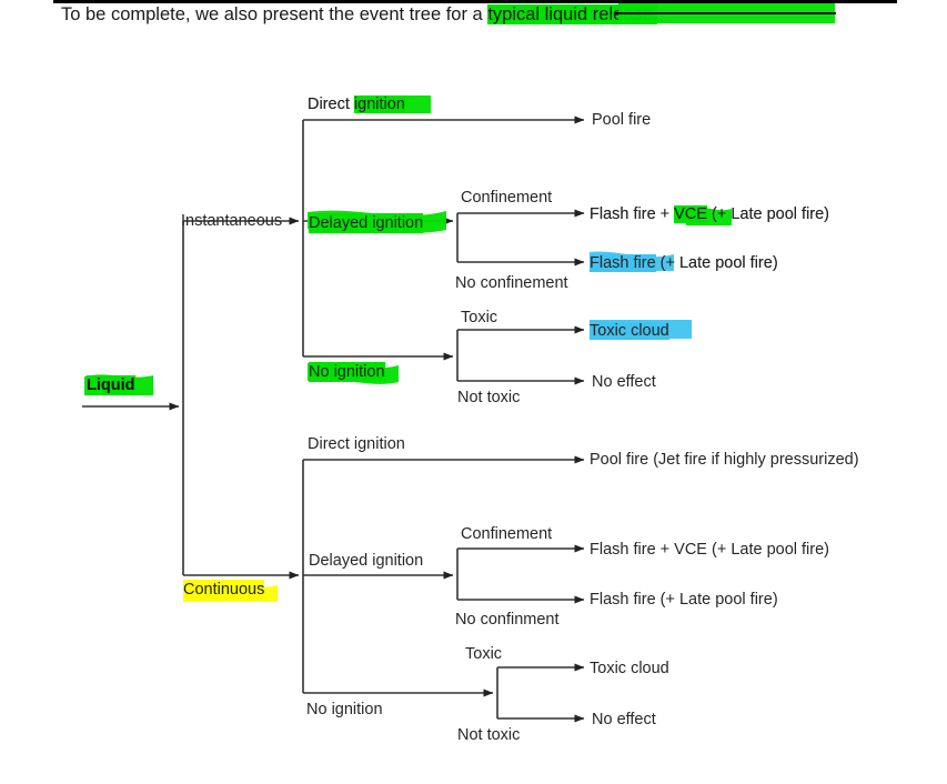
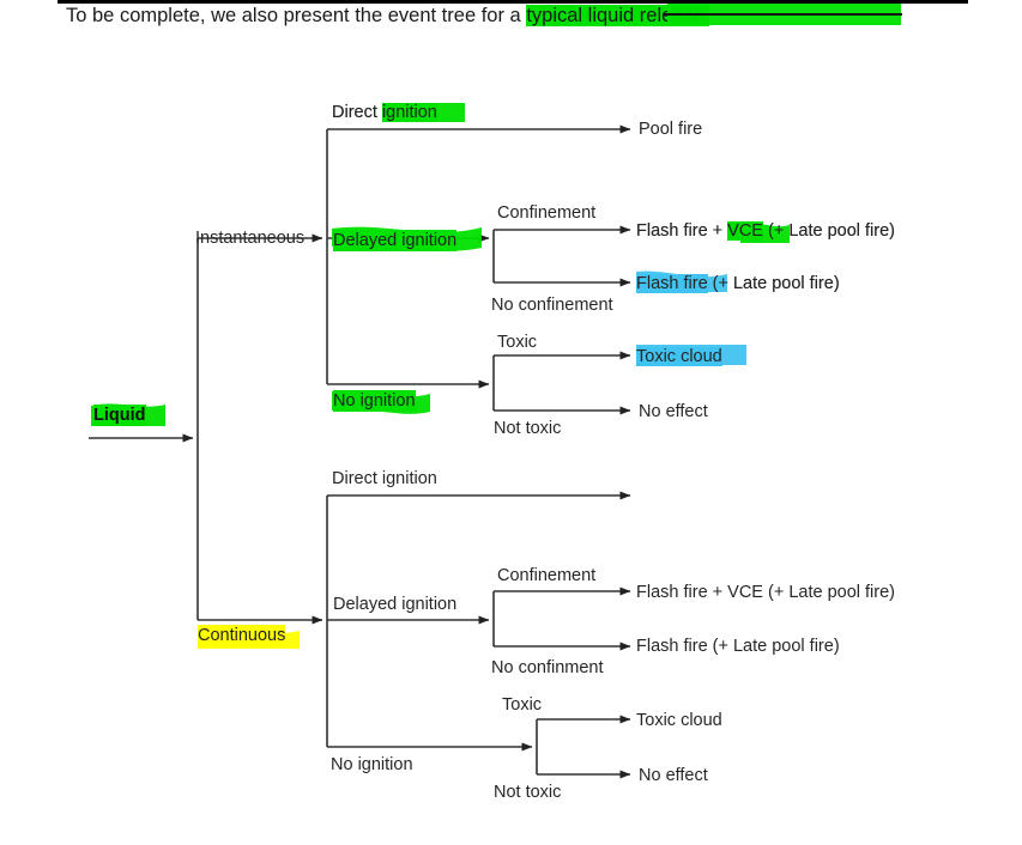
  To be complete, we also present the event tree for a typical liquid rele
  Instantaneous
  Confinement
  No confinement
  Toxic
  Not toxic
  Pool fire
  Flash fire + V Late pool fire)
  No effect
  Direct ignition
  Delayed ignition
  No ignition
  Confinement
  No confinment
  Toxic
  Not toxic
- Pool fire (Jet fire if highly pressurized)
  Flash fire + VCE (+ Late pool fire)
  Flash fire (+ Late pool fire)
  Toxic cloud
  No effect
  Liquid
  Delayed ignition
  No ignition
  Continuous
  Direct ignition
  Flash fire + VCE (+ Late pool fire)
  Flash fire (+ Late pool fire)
  Toxic cloud
